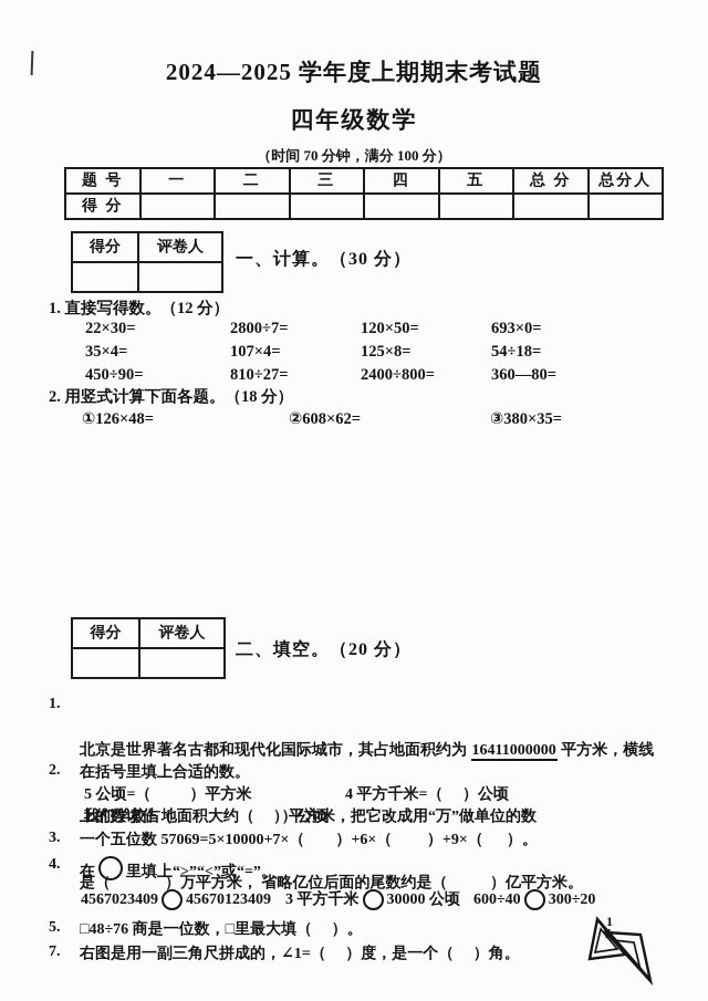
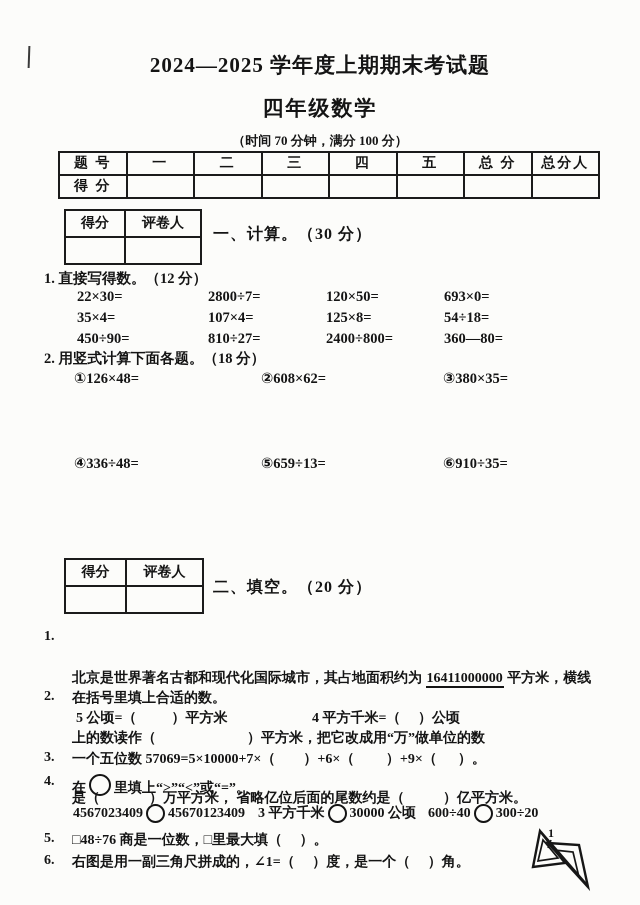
  2024—2025 学年度上期期末考试题
  四年级数学
  （时间 70 分钟，满分 100 分）
  题 号	一	二	三	四	五	总 分	总分人
  得 分
  得分	评卷人
  一、计算。（30 分）
  1. 直接写得数。（12 分）
  22×30=
  2800÷7=
  120×50=
  693×0=
  35×4=
  107×4=
  125×8=
  54÷18=
  450÷90=
  810÷27=
  2400÷800=
  360—80=
  2. 用竖式计算下面各题。（18 分）
  ①126×48=
  ②608×62=
  ③380×35=
+ ④336÷48=
+ ⑤659÷13=
+ ⑥910÷35=
  得分	评卷人
  二、填空。（20 分）
  1.
  北京是世界著名古都和现代化国际城市，其占地面积约为 16411000000 平方米，横线
  上的数读作（ ）平方米，把它改成用“万”做单位的数
  是（ ）万平方米， 省略亿位后面的尾数约是（ ）亿平方米。
  2.
  在括号里填上合适的数。
  5 公顷=（ ）平方米
  4 平方千米=（ ）公顷
- 我们学校占地面积大约（ ）公顷
  3.
  一个五位数 57069=5×10000+7×（ ）+6×（ ）+9×（ ）。
  4.
  在 里填上“>”“<”或“=”。
  4567023409
  45670123409
  3 平方千米
  30000 公顷
  600÷40
  300÷20
  5.
  □48÷76 商是一位数，□里最大填（ ）。
- 7.
+ 6.
  右图是用一副三角尺拼成的，∠1=（ ）度，是一个（ ）角。
  1
